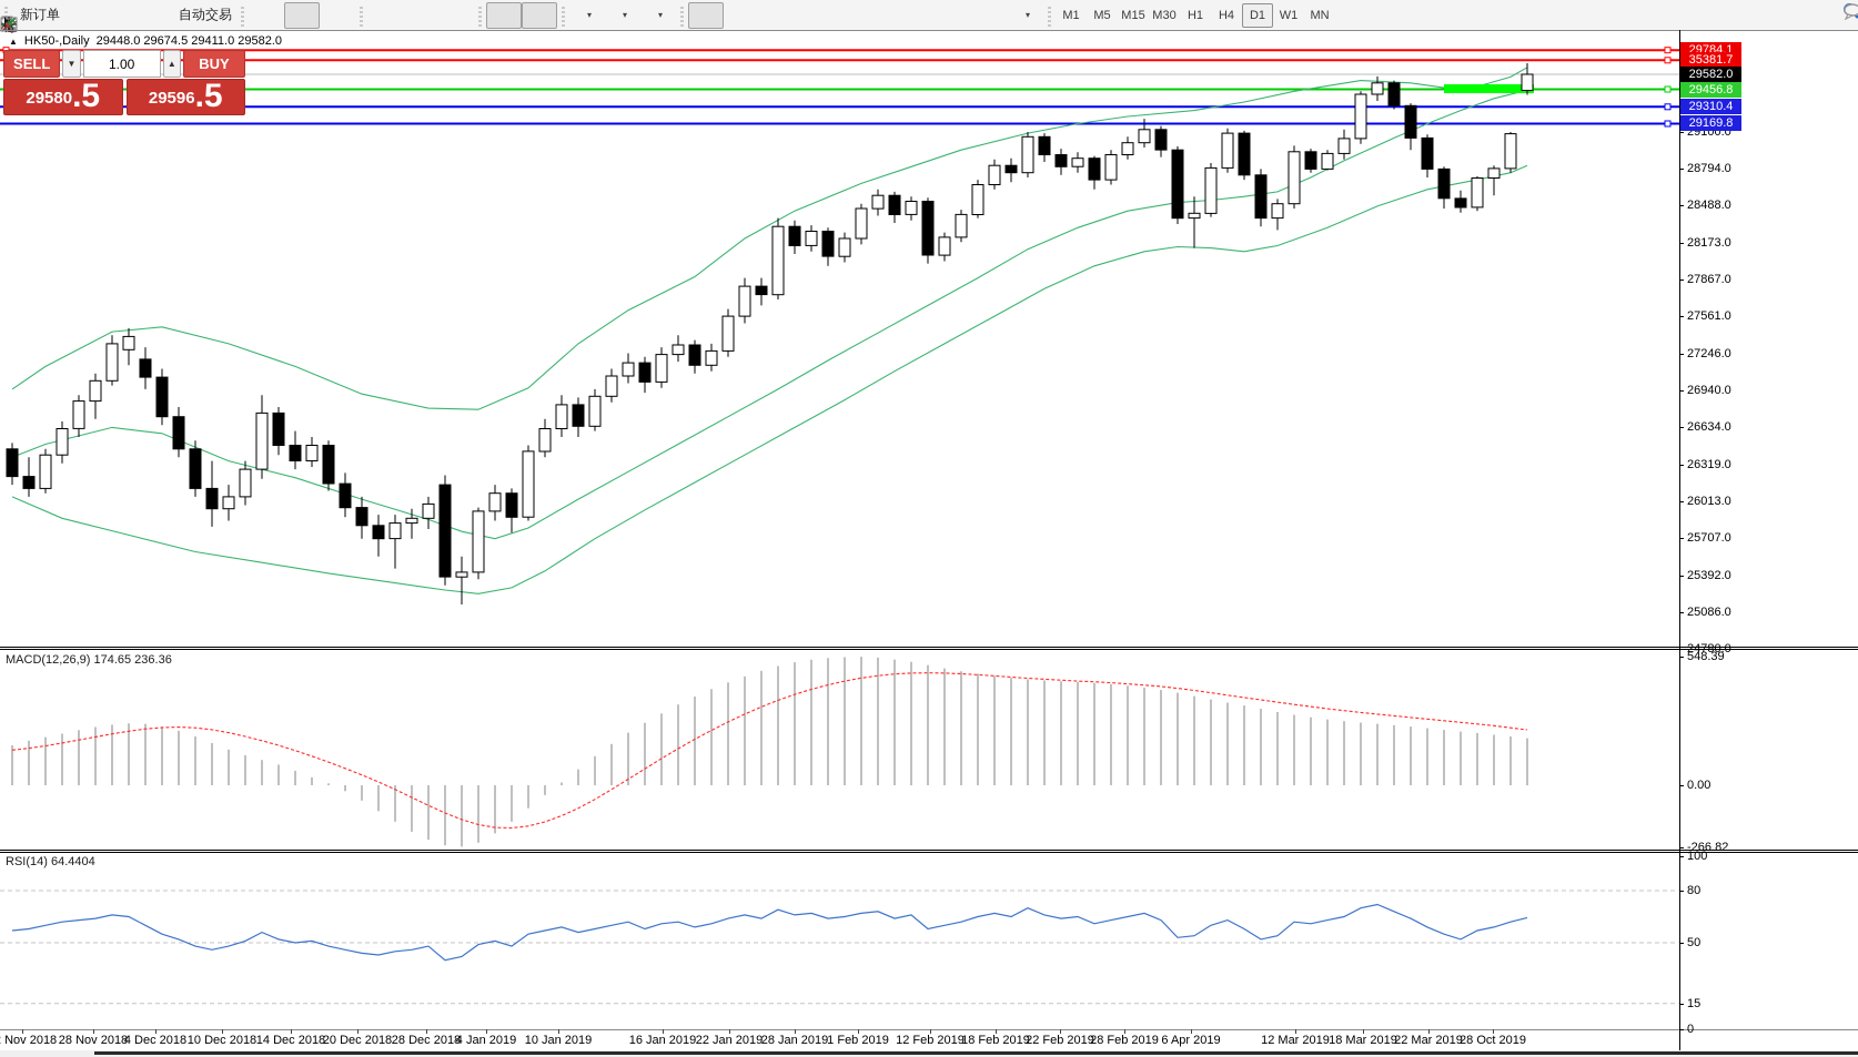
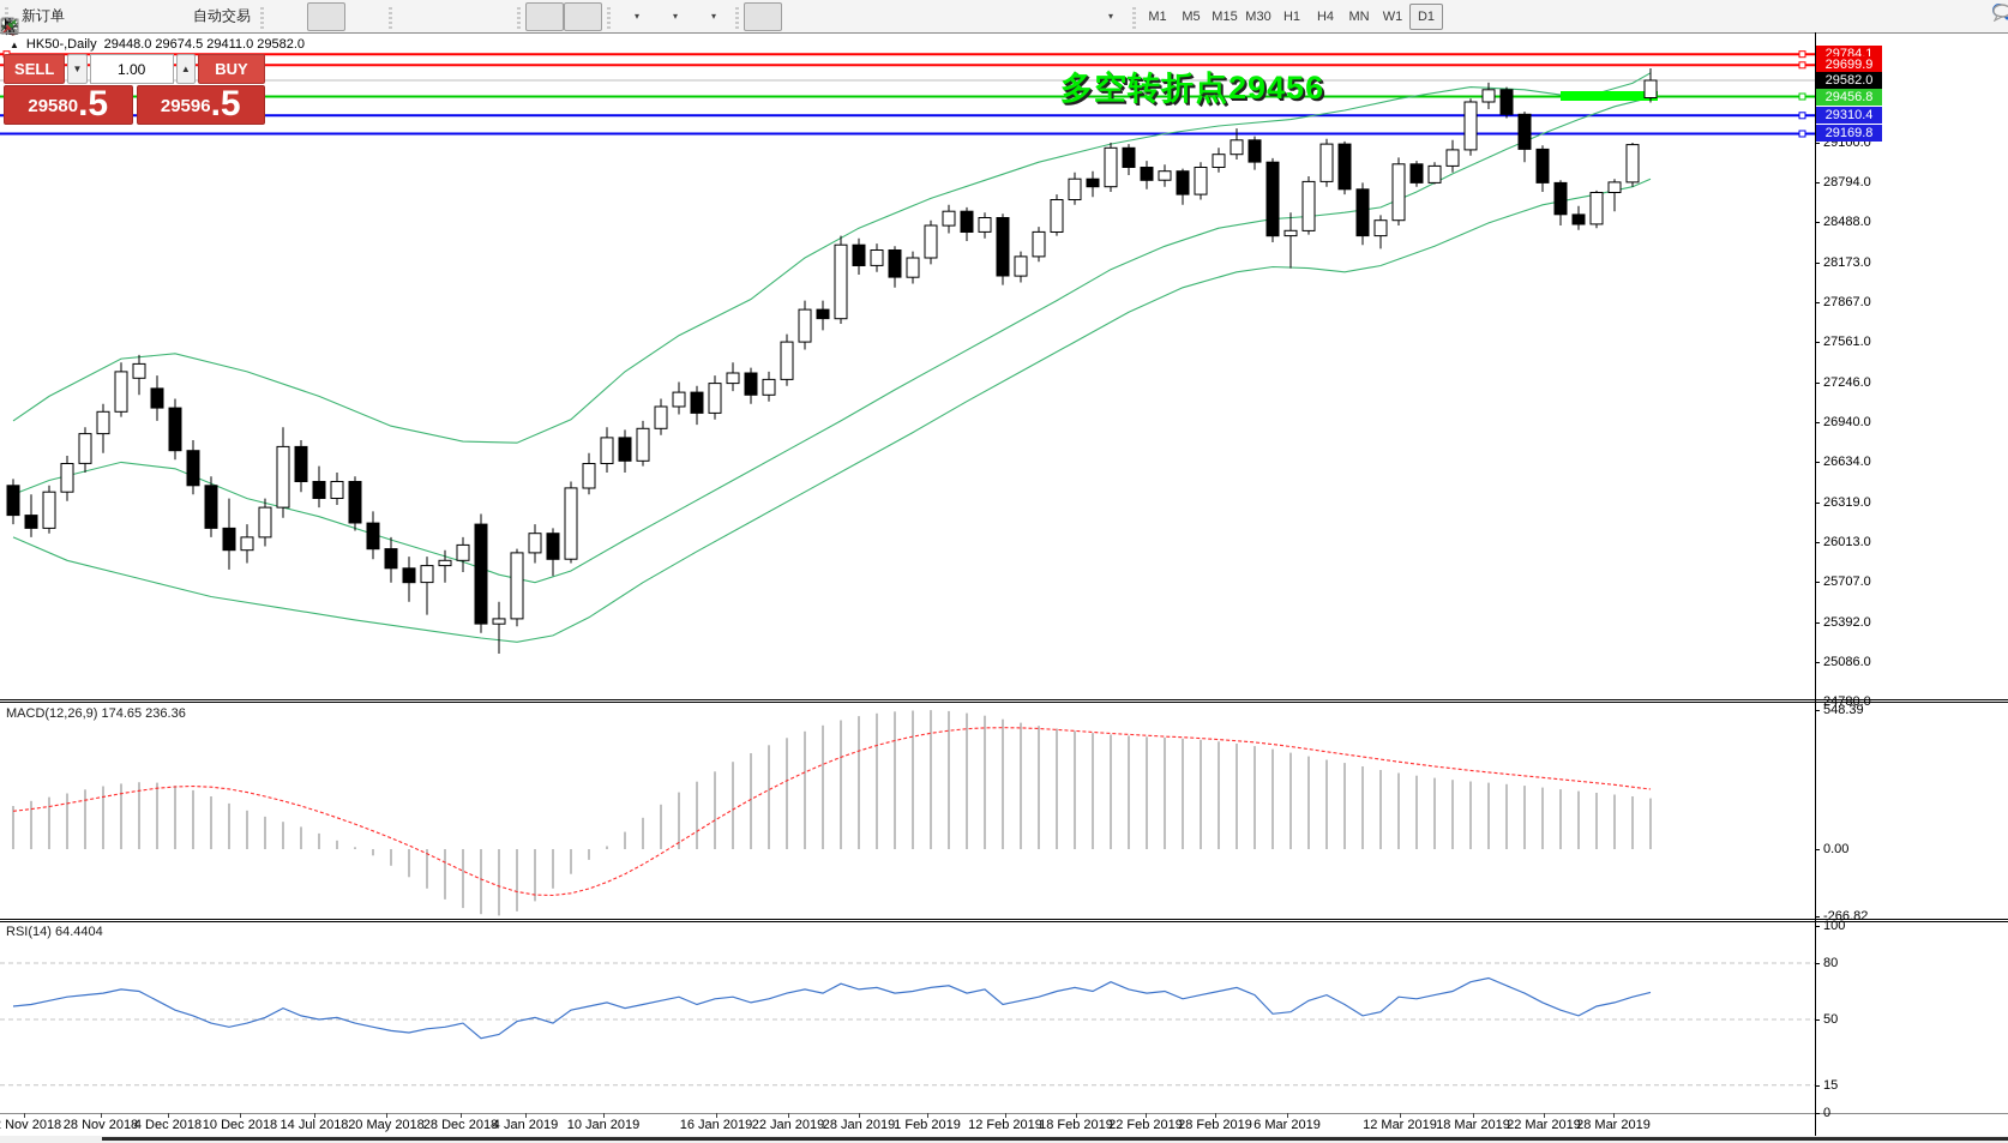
  新订单
  自动交易
  ▾
  ▾
  ▾
  ▾
  M1
  M5
  M15
  M30
  H1
  H4
- D1
+ MN
  W1
- MN
+ D1
  ▲
  HK50-,Daily
  29448.0 29674.5 29411.0 29582.0
  SELL
  ▼
  1.00
  ▲
  BUY
  29580
  .5
  29596
  .5
+ 多空转折点29456
  MACD(12,26,9) 174.65 236.36
  RSI(14) 64.4404
  29100.0
  28794.0
  28488.0
  28173.0
  27867.0
  27561.0
  27246.0
  26940.0
  26634.0
  26319.0
  26013.0
  25707.0
  25392.0
  25086.0
  24780.0
  548.39
  0.00
  -266.82
  100
  80
  50
  15
  0
  29784.1
- 35381.7
+ 29699.9
  29582.0
  29456.8
  29310.4
  29169.8
  Nov 2018
  28 Nov 2018
  4 Dec 2018
  10 Dec 2018
- 14 Dec 2018
+ 14 Jul 2018
- 20 Dec 2018
+ 20 May 2018
  28 Dec 2018
  4 Jan 2019
  10 Jan 2019
  16 Jan 2019
  22 Jan 2019
  28 Jan 2019
  1 Feb 2019
  12 Feb 2019
  18 Feb 2019
  22 Feb 2019
  28 Feb 2019
- 6 Apr 2019
+ 6 Mar 2019
  12 Mar 2019
  18 Mar 2019
  22 Mar 2019
- 28 Oct 2019
+ 28 Mar 2019
